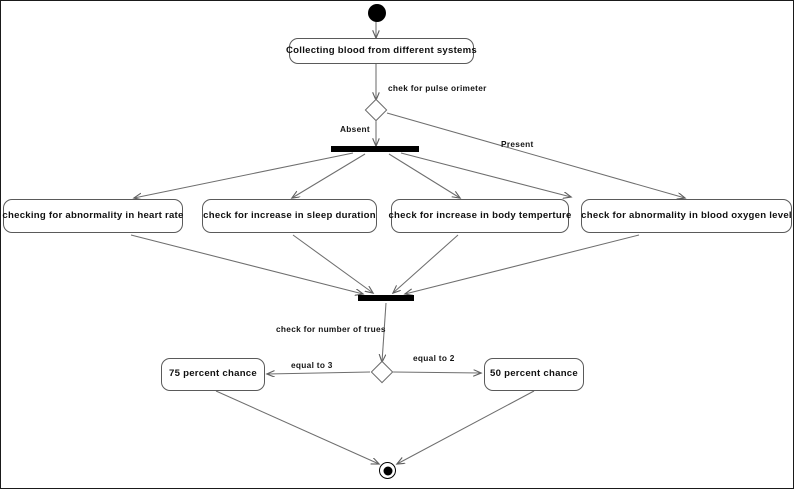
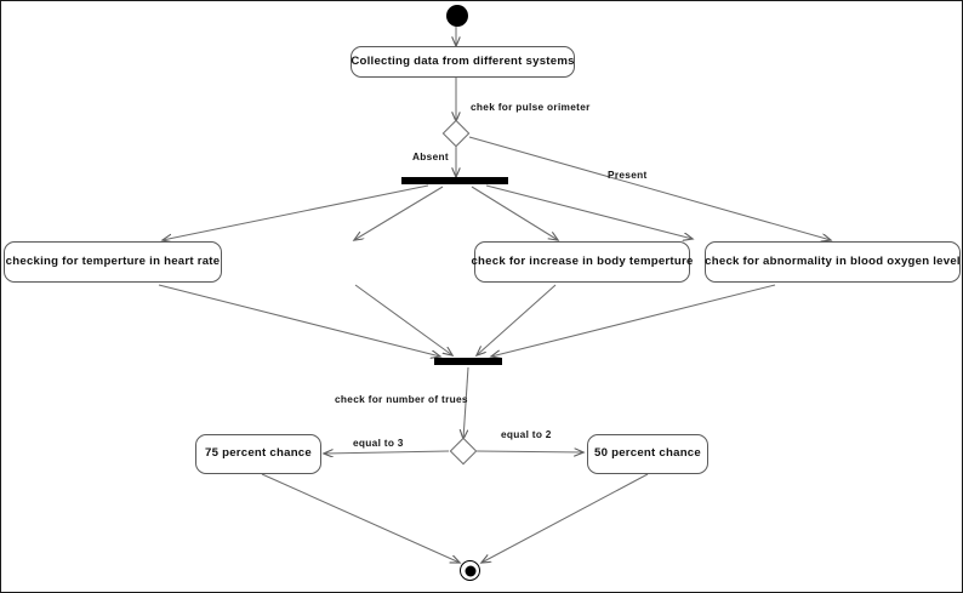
- Collecting blood from different systems
+ Collecting data from different systems
- checking for abnormality in heart rate
+ checking for temperture in heart rate
- check for increase in sleep duration
  check for increase in body temperture
  check for abnormality in blood oxygen level
  75 percent chance
  50 percent chance
  chek for pulse orimeter
  Absent
  Present
  check for number of trues
  equal to 3
  equal to 2
